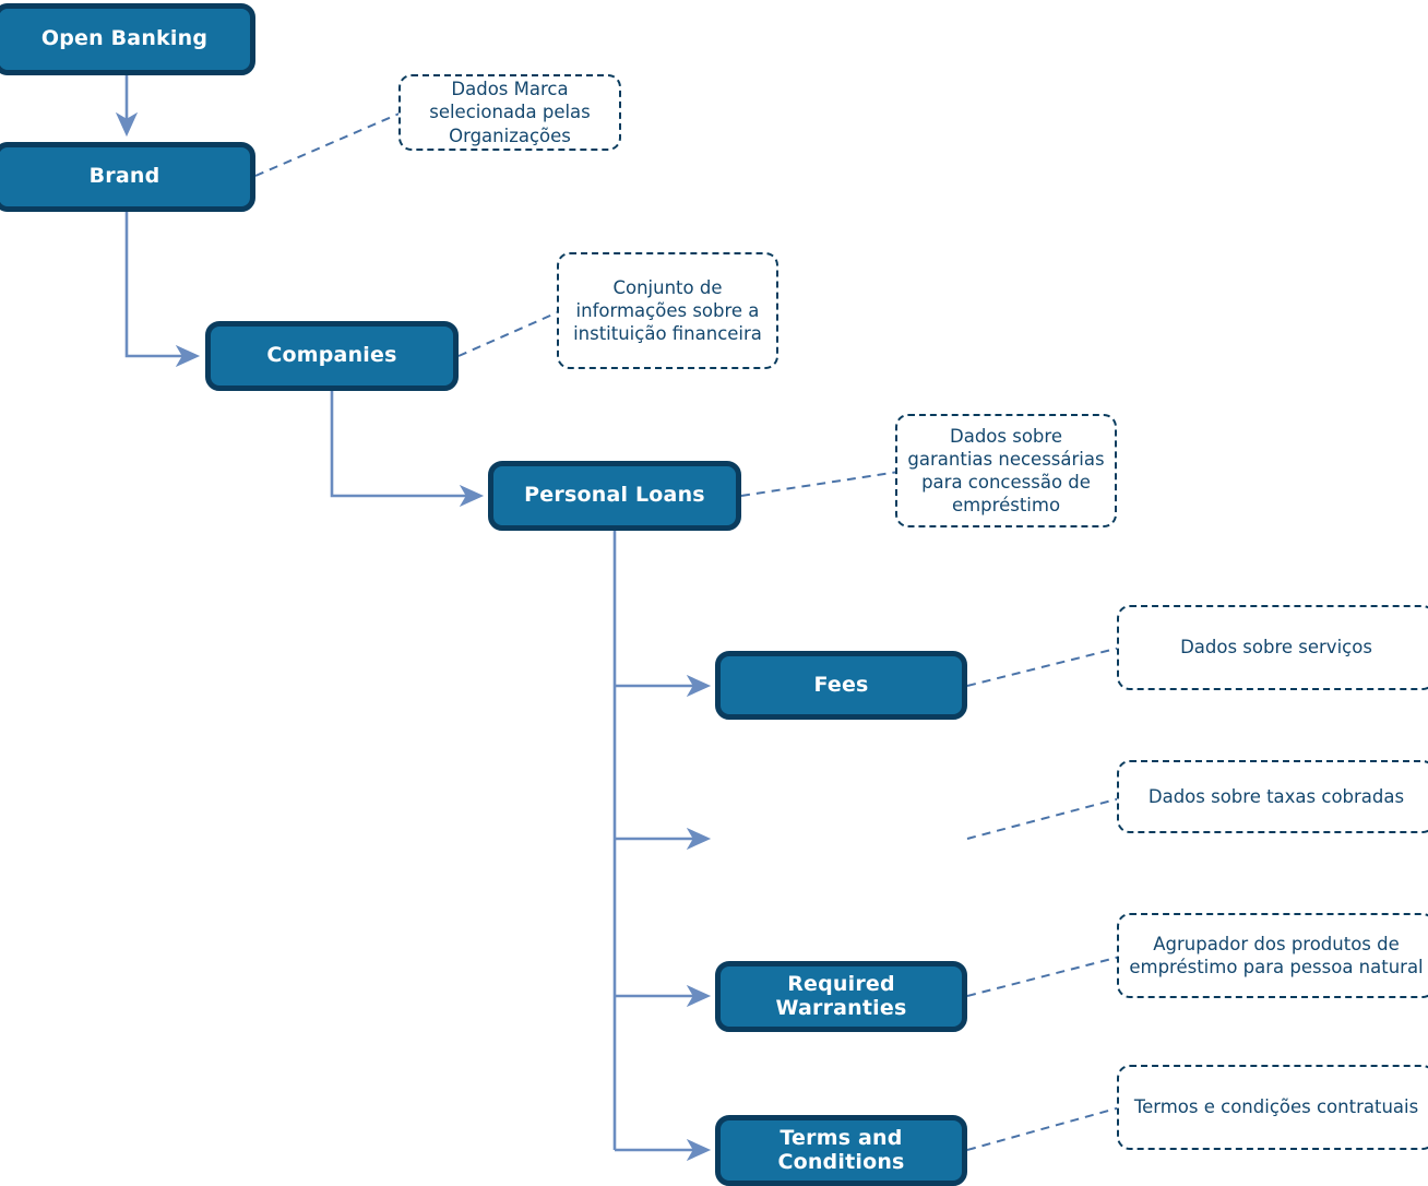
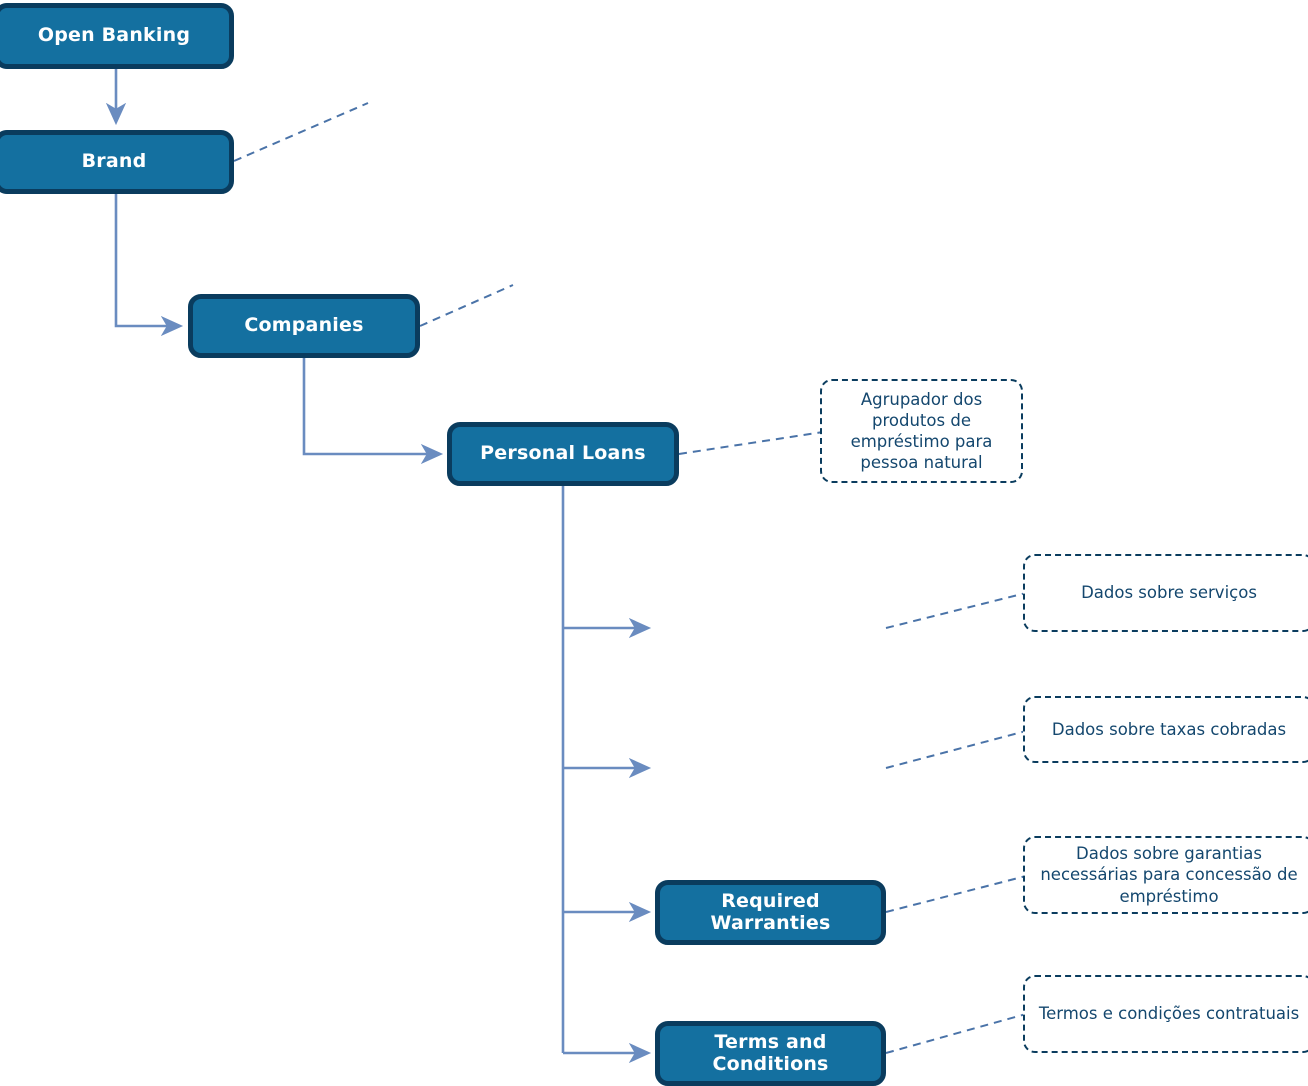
  Open Banking
  Brand
  Companies
  Personal Loans
- Fees
  Required Warranties
  Terms and Conditions
- Dados Marca selecionada pelas Organizações
- Conjunto de informações sobre a instituição financeira
- Dados sobre garantias necessárias para concessão de empréstimo
+ Agrupador dos produtos de empréstimo para pessoa natural
  Dados sobre serviços
  Dados sobre taxas cobradas
- Agrupador dos produtos de empréstimo para pessoa natural
+ Dados sobre garantias necessárias para concessão de empréstimo
  Termos e condições contratuais
